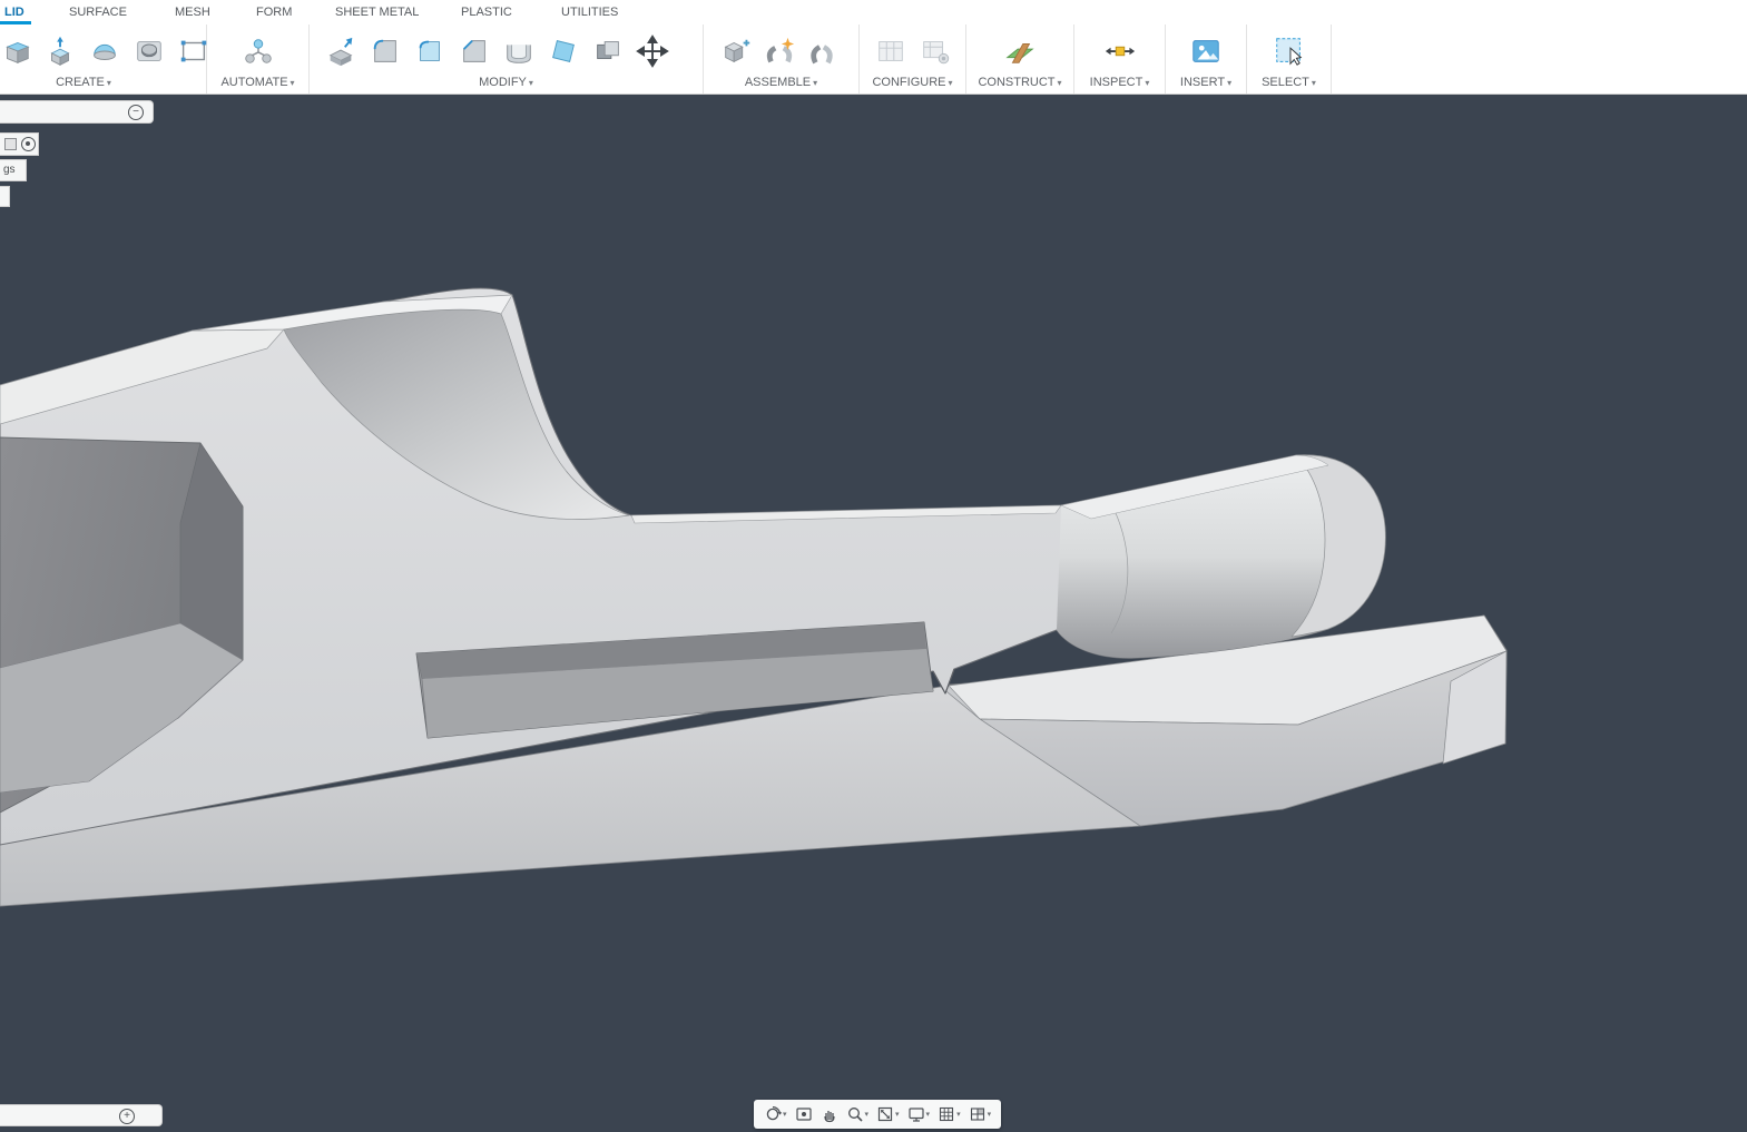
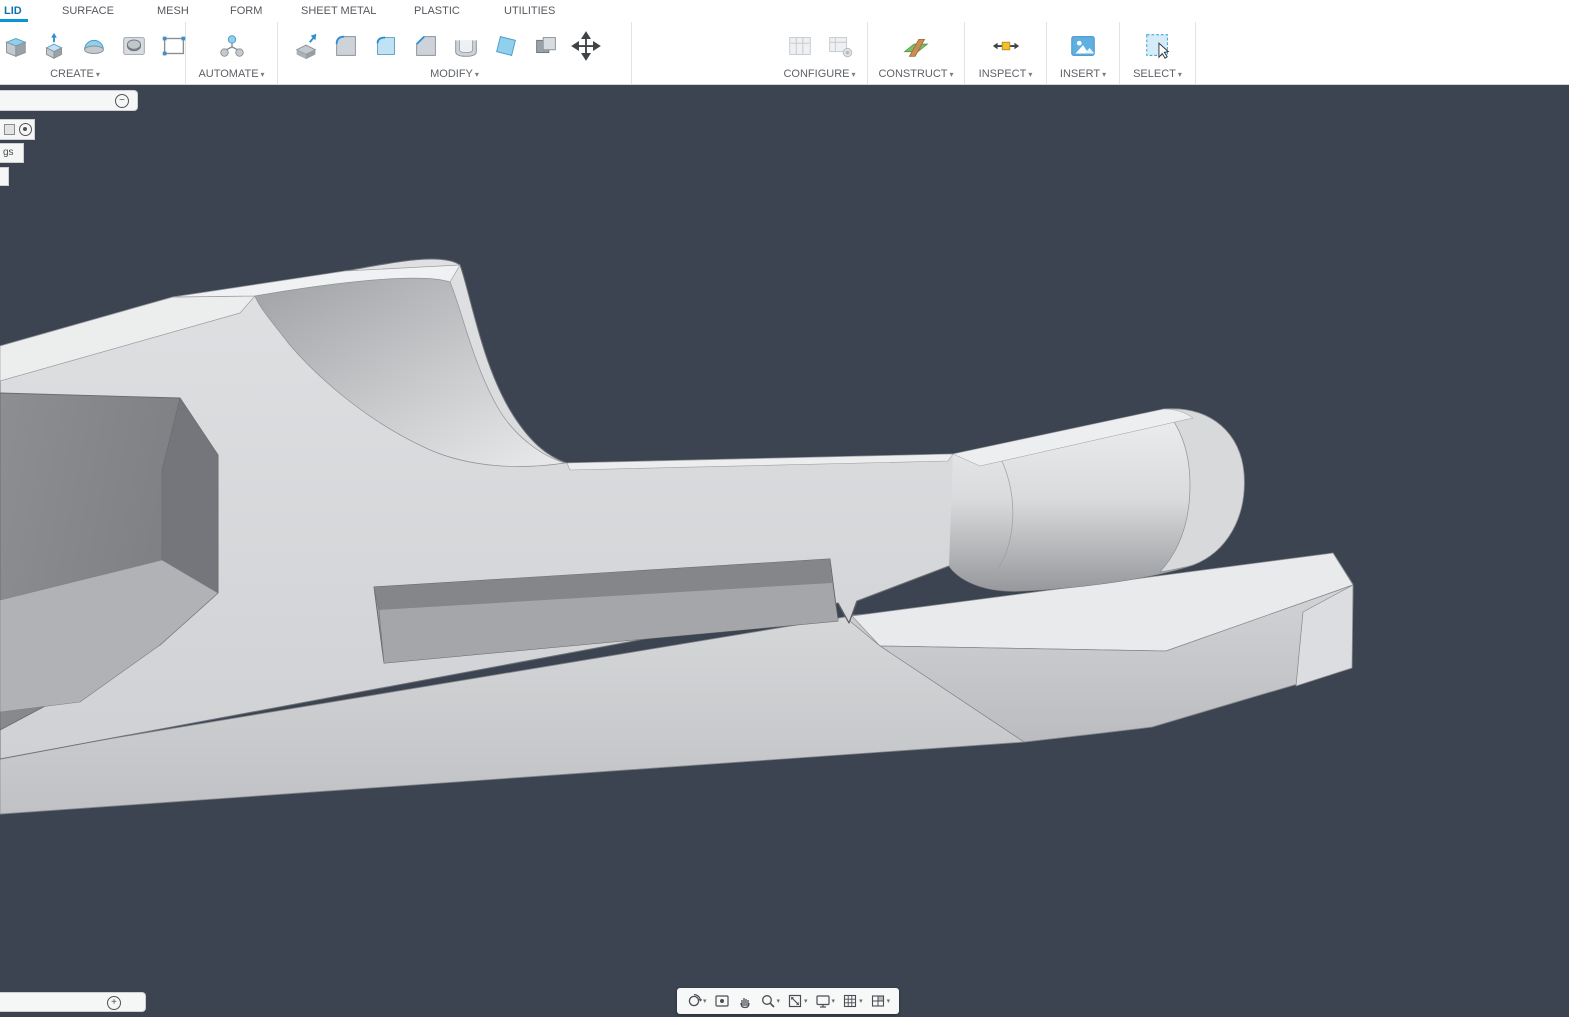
  LID
  SURFACE
  MESH
  FORM
  SHEET METAL
  PLASTIC
  UTILITIES
  CREATE ▾
  AUTOMATE ▾
  MODIFY ▾
- ASSEMBLE ▾
  CONFIGURE ▾
  CONSTRUCT ▾
  INSPECT ▾
  INSERT ▾
  SELECT ▾
  −
  gs
  +
